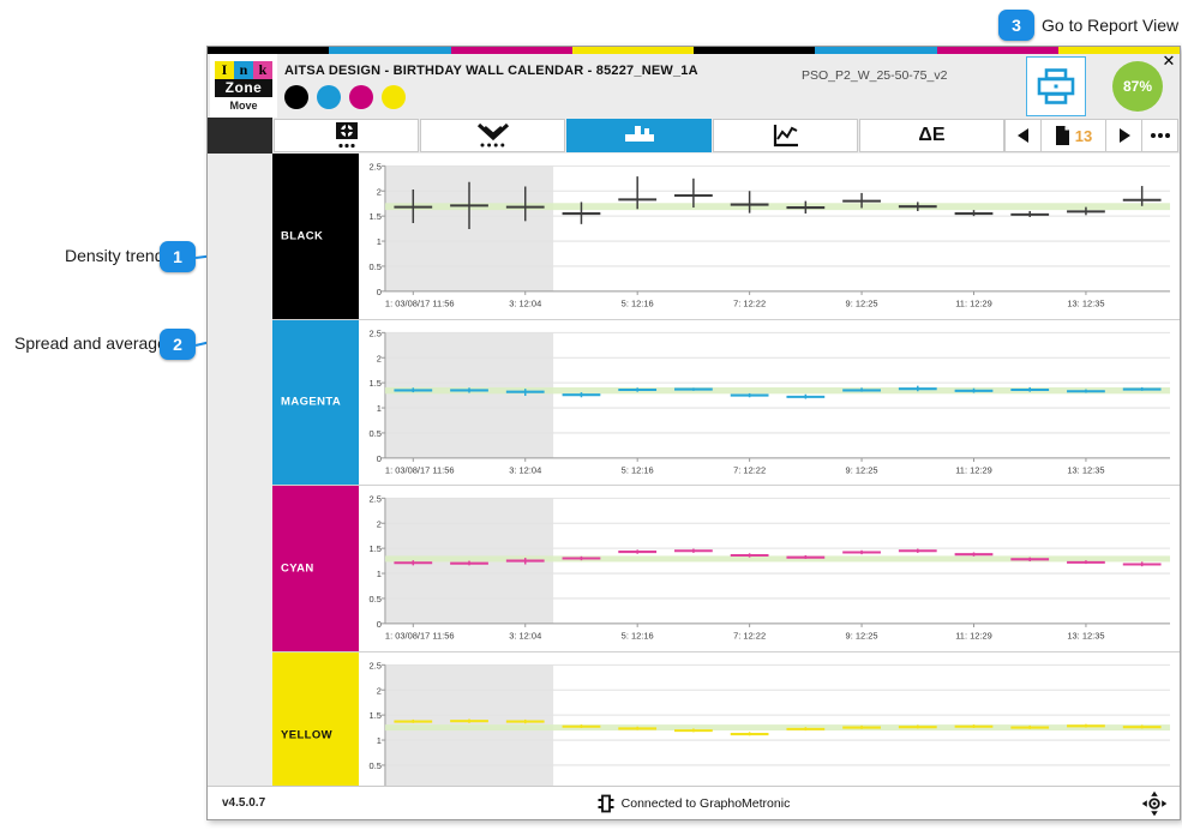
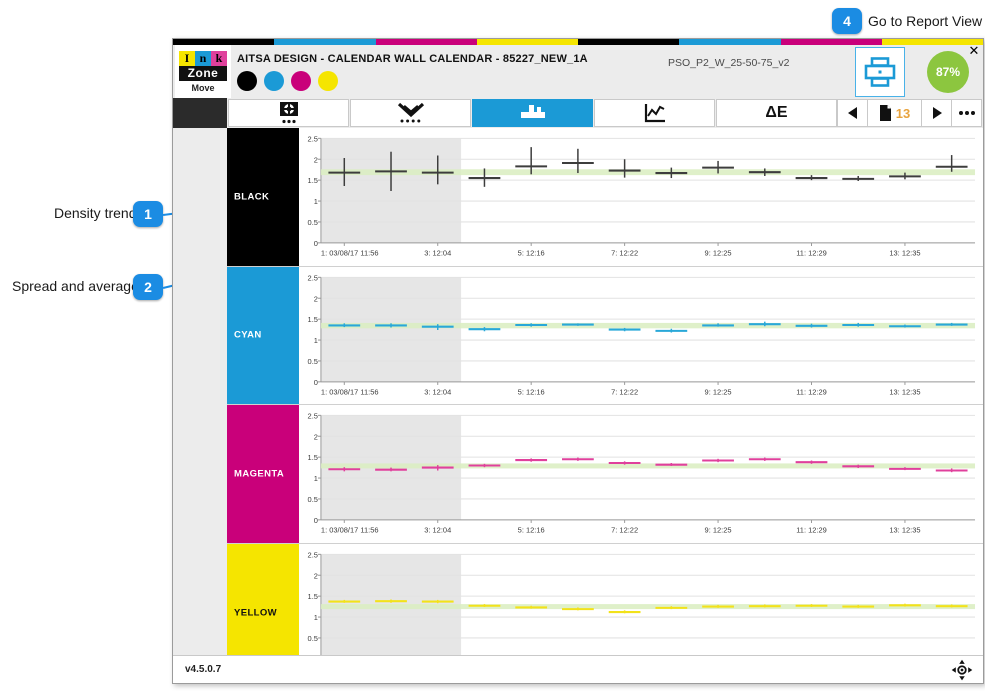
  Density tren
  1
  Spread and averag
  2
- 3
+ 4
  Go to Report View
  I
  n
  k
  Zone
  Move
- AITSA DESIGN - BIRTHDAY WALL CALENDAR - 85227_NEW_1A
+ AITSA DESIGN - CALENDAR WALL CALENDAR - 85227_NEW_1A
  PSO_P2_W_25-50-75_v2
  87%
  ✕
  ΔE
  13
  BLACK
  0
  0.5
  1
  1.5
  2
  2.5
  1: 03/08/17 11:56
  3: 12:04
  5: 12:16
  7: 12:22
  9: 12:25
  11: 12:29
  13: 12:35
- MAGENTA
+ CYAN
  0
  0.5
  1
  1.5
  2
  2.5
  1: 03/08/17 11:56
  3: 12:04
  5: 12:16
  7: 12:22
  9: 12:25
  11: 12:29
  13: 12:35
- CYAN
+ MAGENTA
  0
  0.5
  1
  1.5
  2
  2.5
  1: 03/08/17 11:56
  3: 12:04
  5: 12:16
  7: 12:22
  9: 12:25
  11: 12:29
  13: 12:35
  YELLOW
  0.5
  1
  1.5
  2
  2.5
  v4.5.0.7
- Connected to GraphoMetronic
